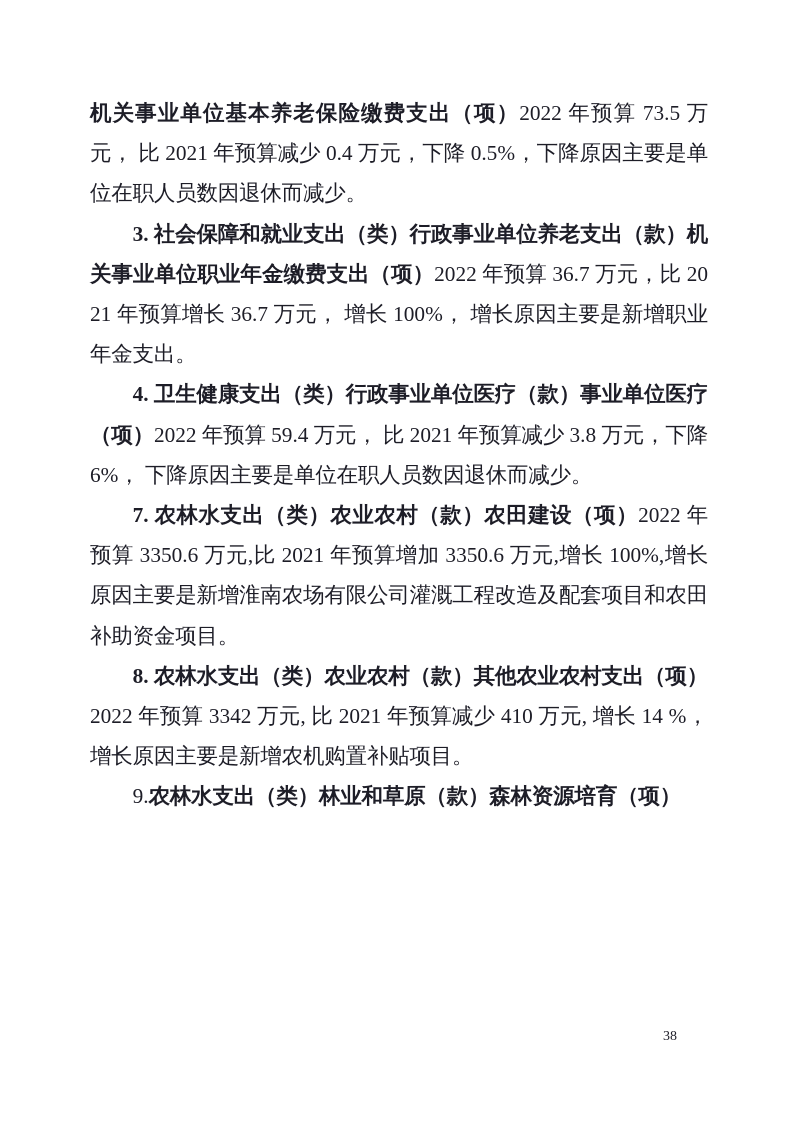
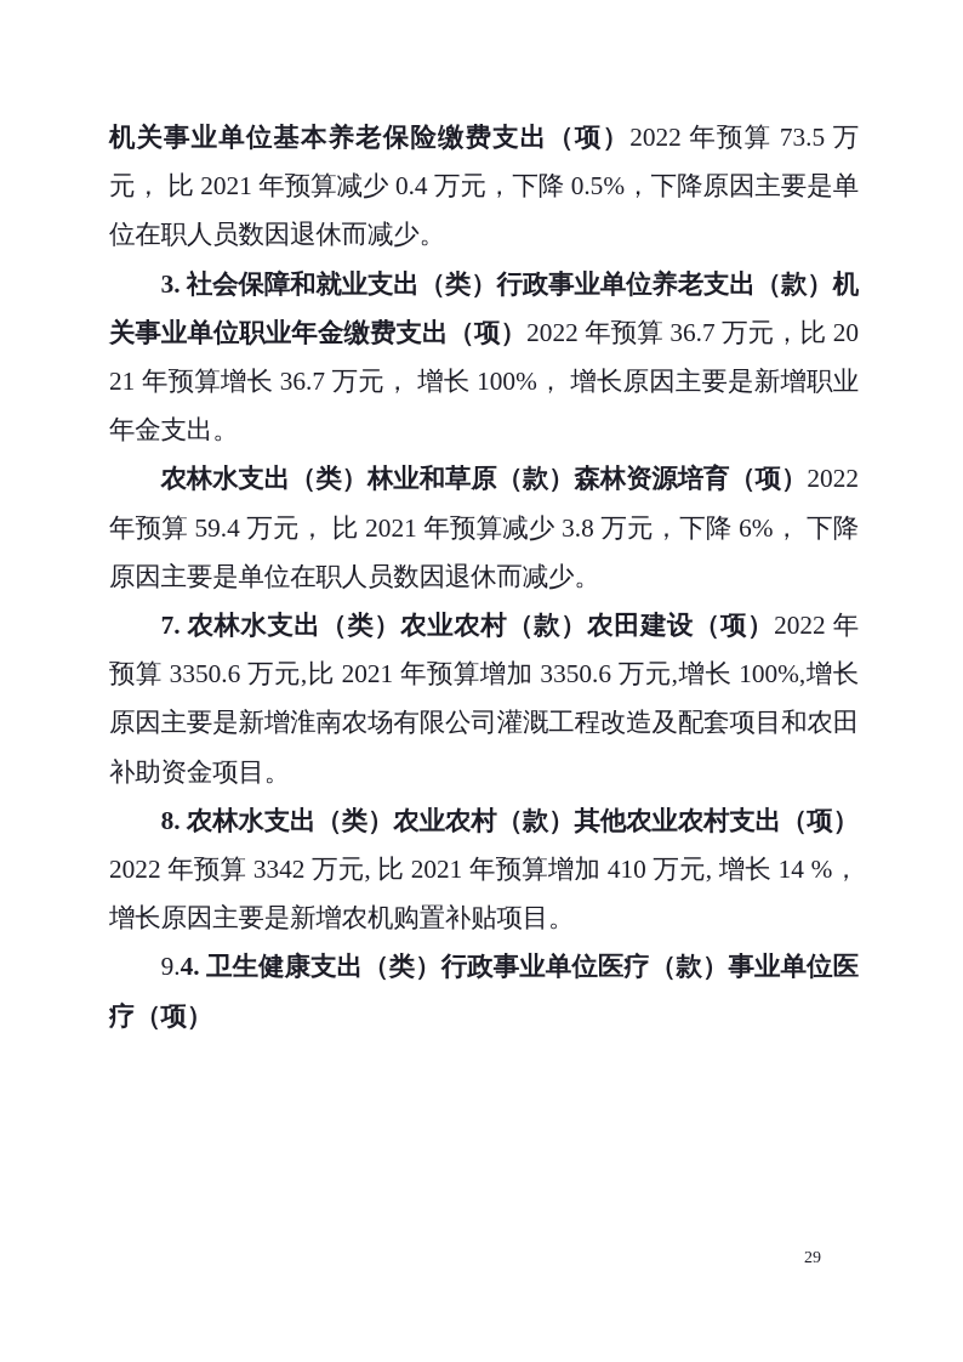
  机关事业单位基本养老保险缴费支出（项）2022 年预算 73.5 万元， 比 2021 年预算减少 0.4 万元，下降 0.5%，下降原因主要是单位在职人员数因退休而减少。
  3. 社会保障和就业支出（类）行政事业单位养老支出（款）机关事业单位职业年金缴费支出（项）2022 年预算 36.7 万元，比 2021 年预算增长 36.7 万元， 增长 100%， 增长原因主要是新增职业年金支出。
- 4. 卫生健康支出（类）行政事业单位医疗（款）事业单位医疗（项）2022 年预算 59.4 万元， 比 2021 年预算减少 3.8 万元，下降 6%， 下降原因主要是单位在职人员数因退休而减少。
+ 农林水支出（类）林业和草原（款）森林资源培育（项）2022 年预算 59.4 万元， 比 2021 年预算减少 3.8 万元，下降 6%， 下降原因主要是单位在职人员数因退休而减少。
  7. 农林水支出（类）农业农村（款）农田建设（项）2022 年预算 3350.6 万元,比 2021 年预算增加 3350.6 万元,增长 100%,增长原因主要是新增淮南农场有限公司灌溉工程改造及配套项目和农田补助资金项目。
- 8. 农林水支出（类）农业农村（款）其他农业农村支出（项）2022 年预算 3342 万元, 比 2021 年预算减少 410 万元, 增长 14 %，增长原因主要是新增农机购置补贴项目。
+ 8. 农林水支出（类）农业农村（款）其他农业农村支出（项）2022 年预算 3342 万元, 比 2021 年预算增加 410 万元, 增长 14 %，增长原因主要是新增农机购置补贴项目。
- 9.农林水支出（类）林业和草原（款）森林资源培育（项）
+ 9.4. 卫生健康支出（类）行政事业单位医疗（款）事业单位医疗（项）
- 38
+ 29
